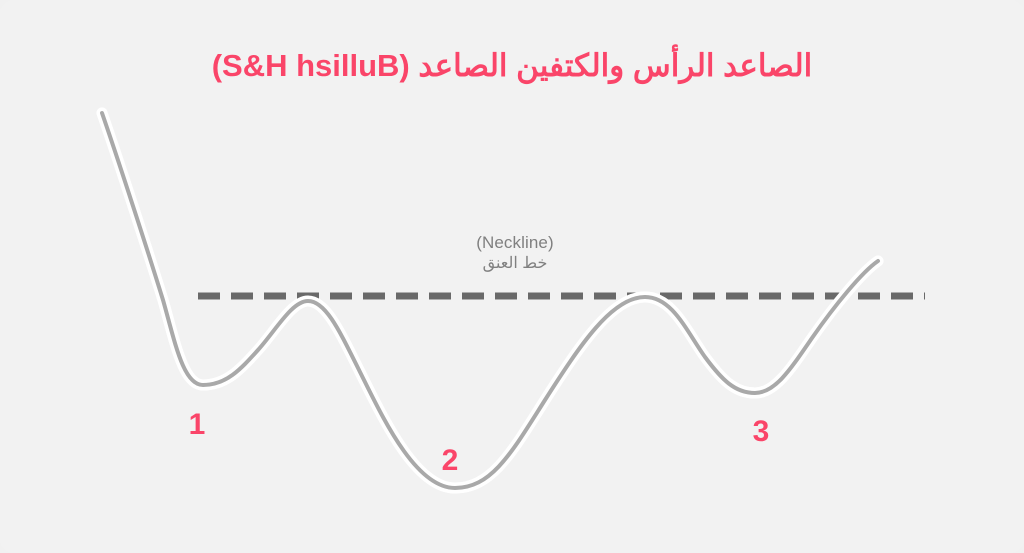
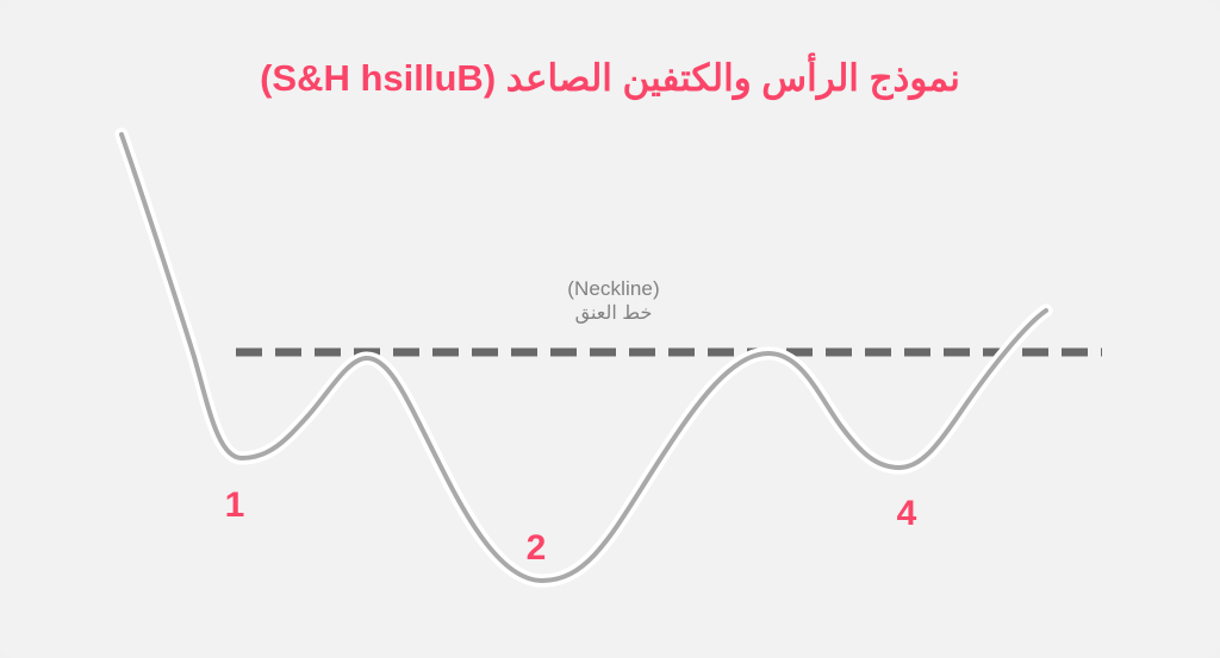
- الصاعد الرأس والكتفين الصاعد (Bullish H&S)
+ نموذج الرأس والكتفين الصاعد (Bullish H&S)
  (Neckline)
  خط العنق
  1
  2
- 3
+ 4
